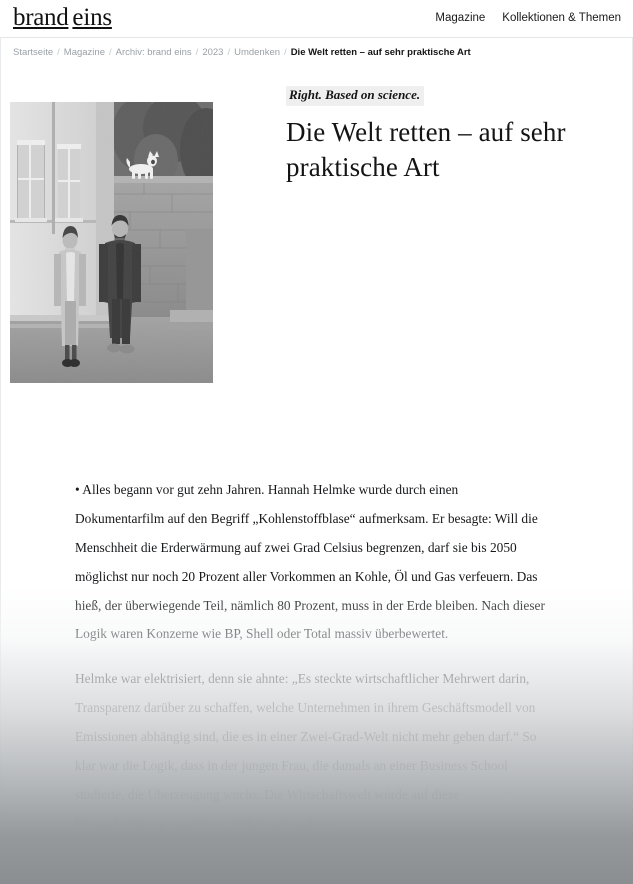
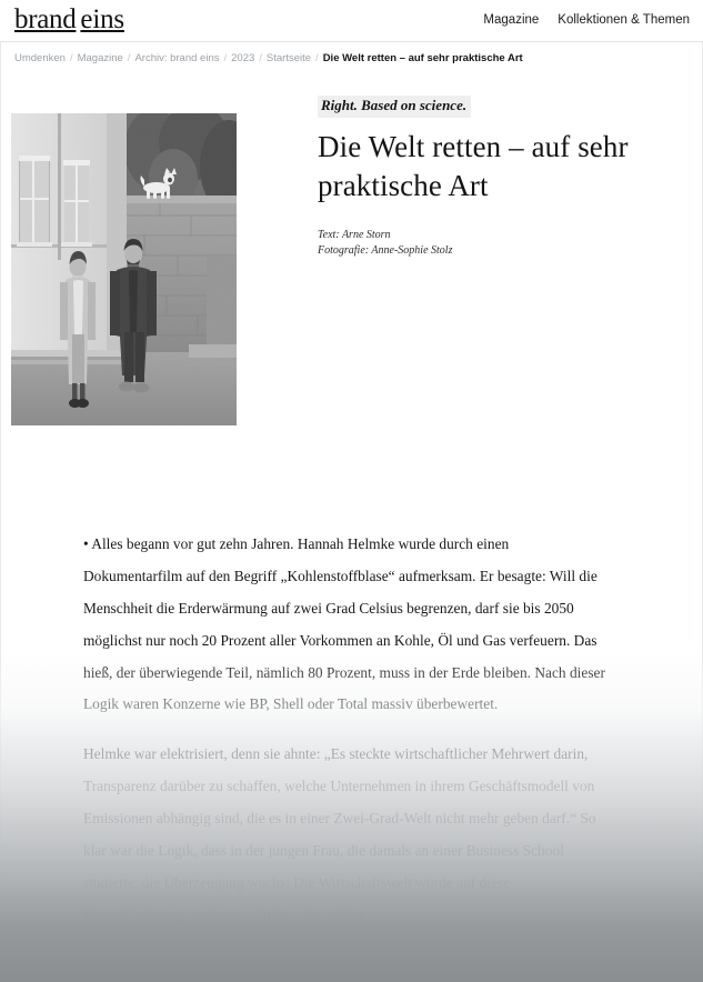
  brand eins
  Magazine
  Kollektionen & Themen
- Startseite
+ Umdenken
  /
  Magazine
  /
  Archiv: brand eins
  /
  2023
  /
- Umdenken
+ Startseite
  /
  Die Welt retten – auf sehr praktische Art
  Right. Based on science.
  Die Welt retten – auf sehr praktische Art
+ Text: Arne Storn
+ Fotografie: Anne-Sophie Stolz
